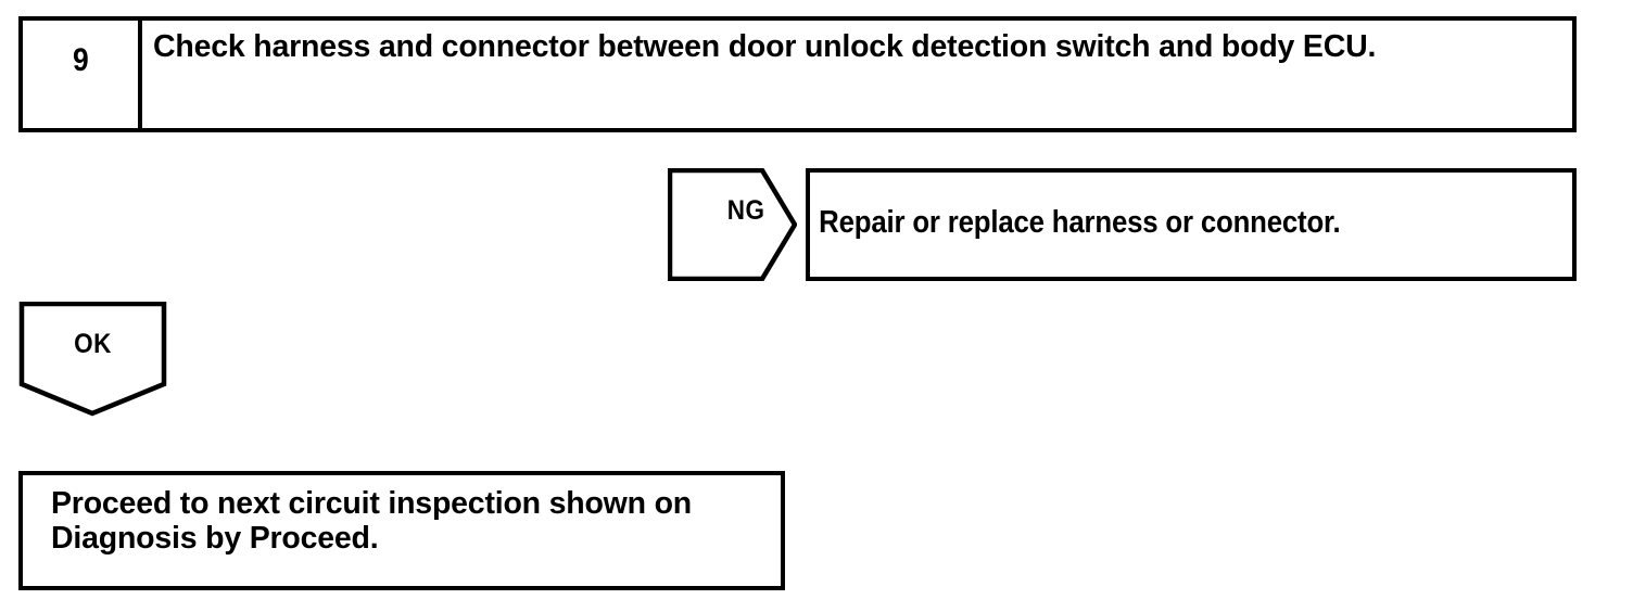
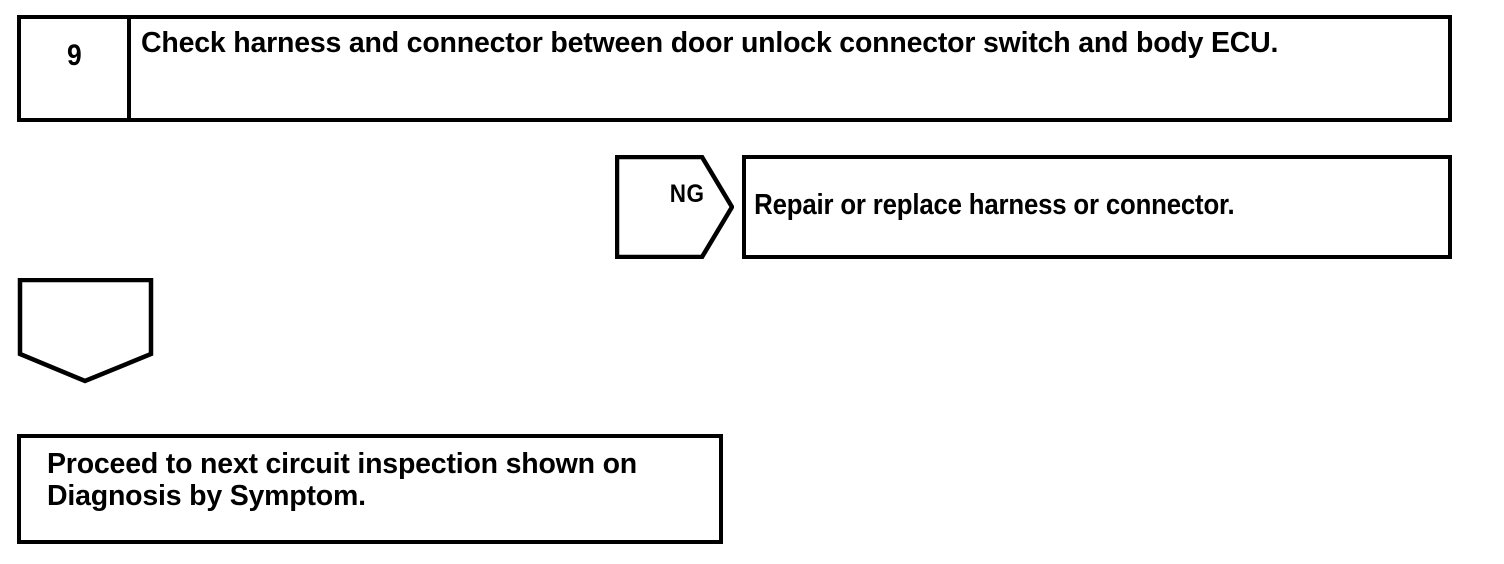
  9
- Check harness and connector between door unlock detection switch and body ECU.
+ Check harness and connector between door unlock connector switch and body ECU.
  NG
  Repair or replace harness or connector.
- OK
- Proceed to next circuit inspection shown on Diagnosis by Proceed.
+ Proceed to next circuit inspection shown on Diagnosis by Symptom.
